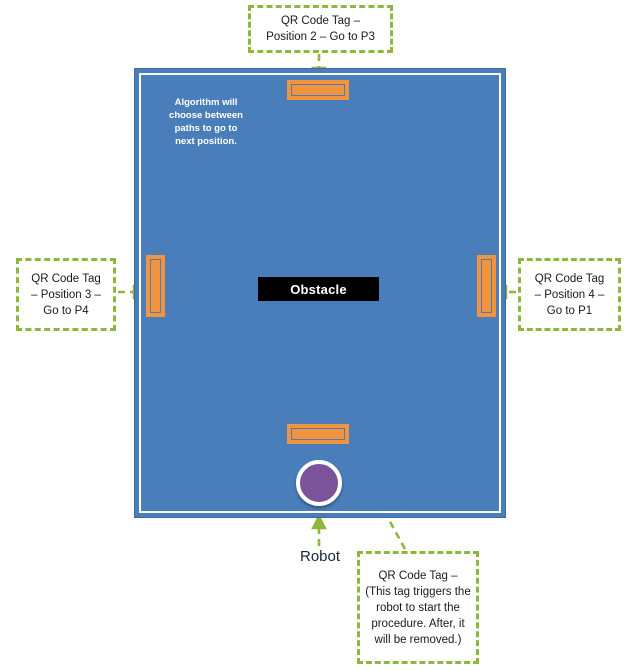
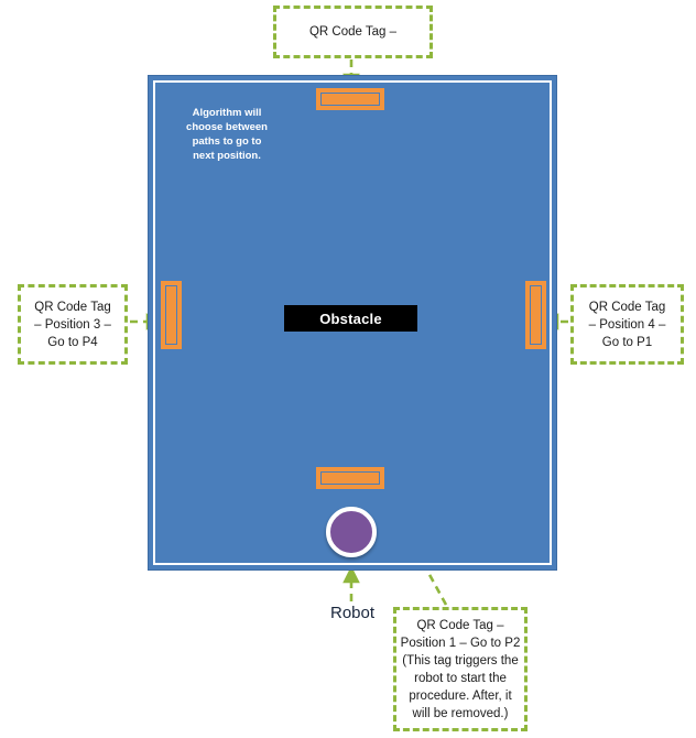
  Algorithm will
  choose between
  paths to go to
  next position.
  Obstacle
  Robot
  QR Code Tag –
- Position 2 – Go to P3
  QR Code Tag
  – Position 3 –
  Go to P4
  QR Code Tag
  – Position 4 –
  Go to P1
  QR Code Tag –
+ Position 1 – Go to P2
  (This tag triggers the
  robot to start the
  procedure. After, it
  will be removed.)
